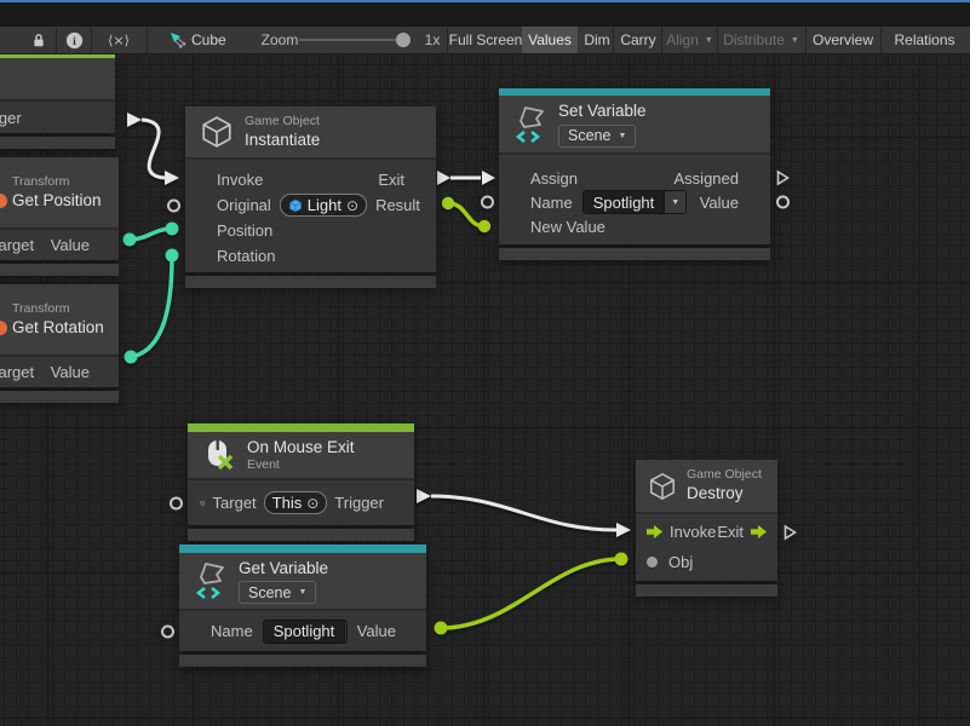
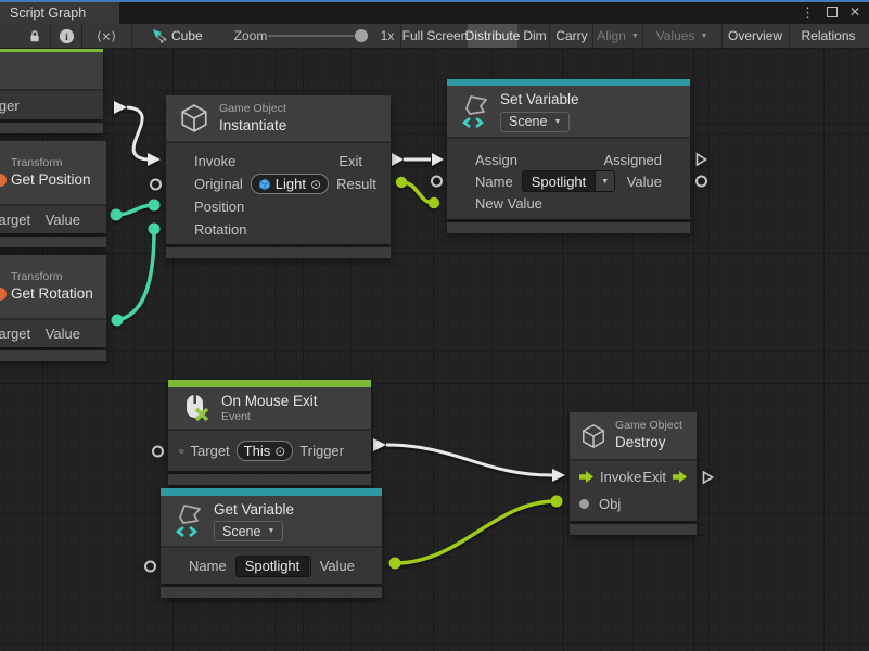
+ Script Graph
+ ⋮
+ ✕
  i
  ⟨×⟩
  Cube
  Zoom
  1x
  Full Screen
- Values
+ Distribute
  Dim
  Carry
  Align
- Distribute
+ Values
  Overview
  Relations
  Transform
  Get Position
  arget
  Value
  Transform
  Get Rotation
  arget
  Value
  Game Object
  Instantiate
  Invoke
  Exit
  Original
  Light
  ⊙
  Result
  Position
  Rotation
  Set Variable
  Scene
  Assign
  Assigned
  Name
  Spotlight
  Value
  New Value
  On Mouse Exit
  Event
  Target
  This
  ⊙
  Trigger
  Get Variable
  Scene
  Name
  Spotlight
  Value
  Game Object
  Destroy
  Invoke
  Exit
  Obj
